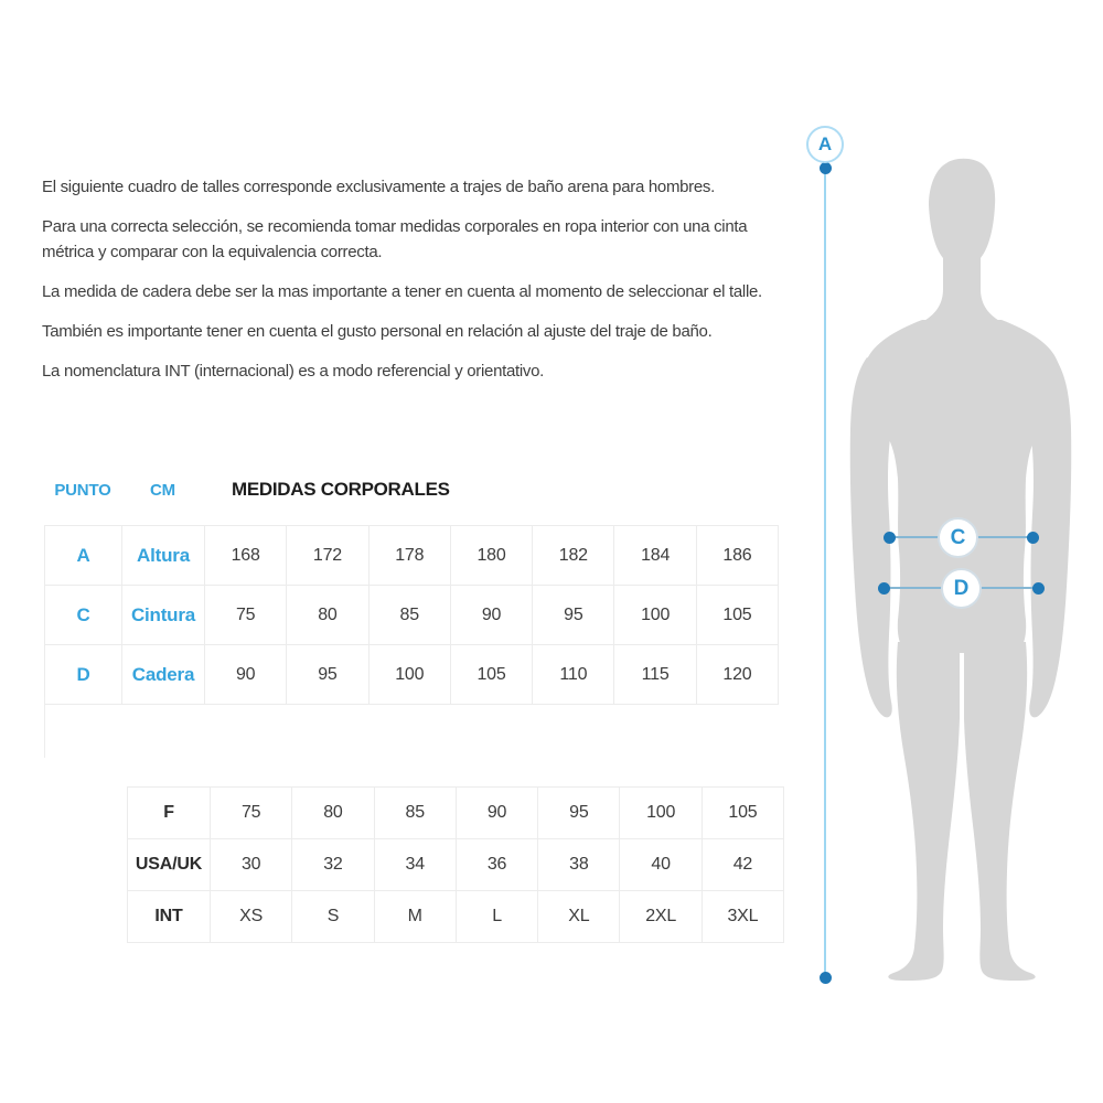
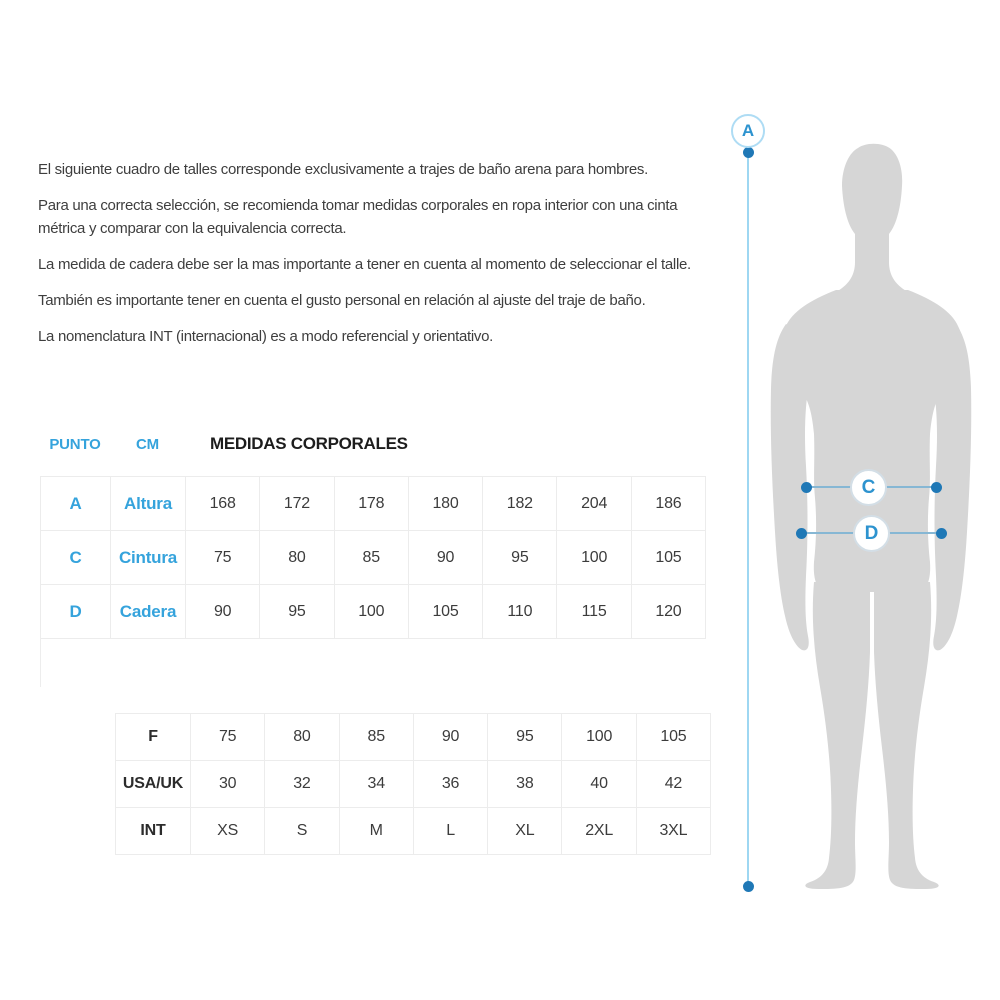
  El siguiente cuadro de talles corresponde exclusivamente a trajes de baño arena para hombres.
  Para una correcta selección, se recomienda tomar medidas corporales en ropa interior con una cinta métrica y comparar con la equivalencia correcta.
  La medida de cadera debe ser la mas importante a tener en cuenta al momento de seleccionar el talle.
  También es importante tener en cuenta el gusto personal en relación al ajuste del traje de baño.
  La nomenclatura INT (internacional) es a modo referencial y orientativo.
  PUNTO
  CM
  MEDIDAS CORPORALES
- A	Altura	168	172	178	180	182	184	186
+ A	Altura	168	172	178	180	182	204	186
  C	Cintura	75	80	85	90	95	100	105
  D	Cadera	90	95	100	105	110	115	120
  F	75	80	85	90	95	100	105
  USA/UK	30	32	34	36	38	40	42
  INT	XS	S	M	L	XL	2XL	3XL
  A
  C
  D
